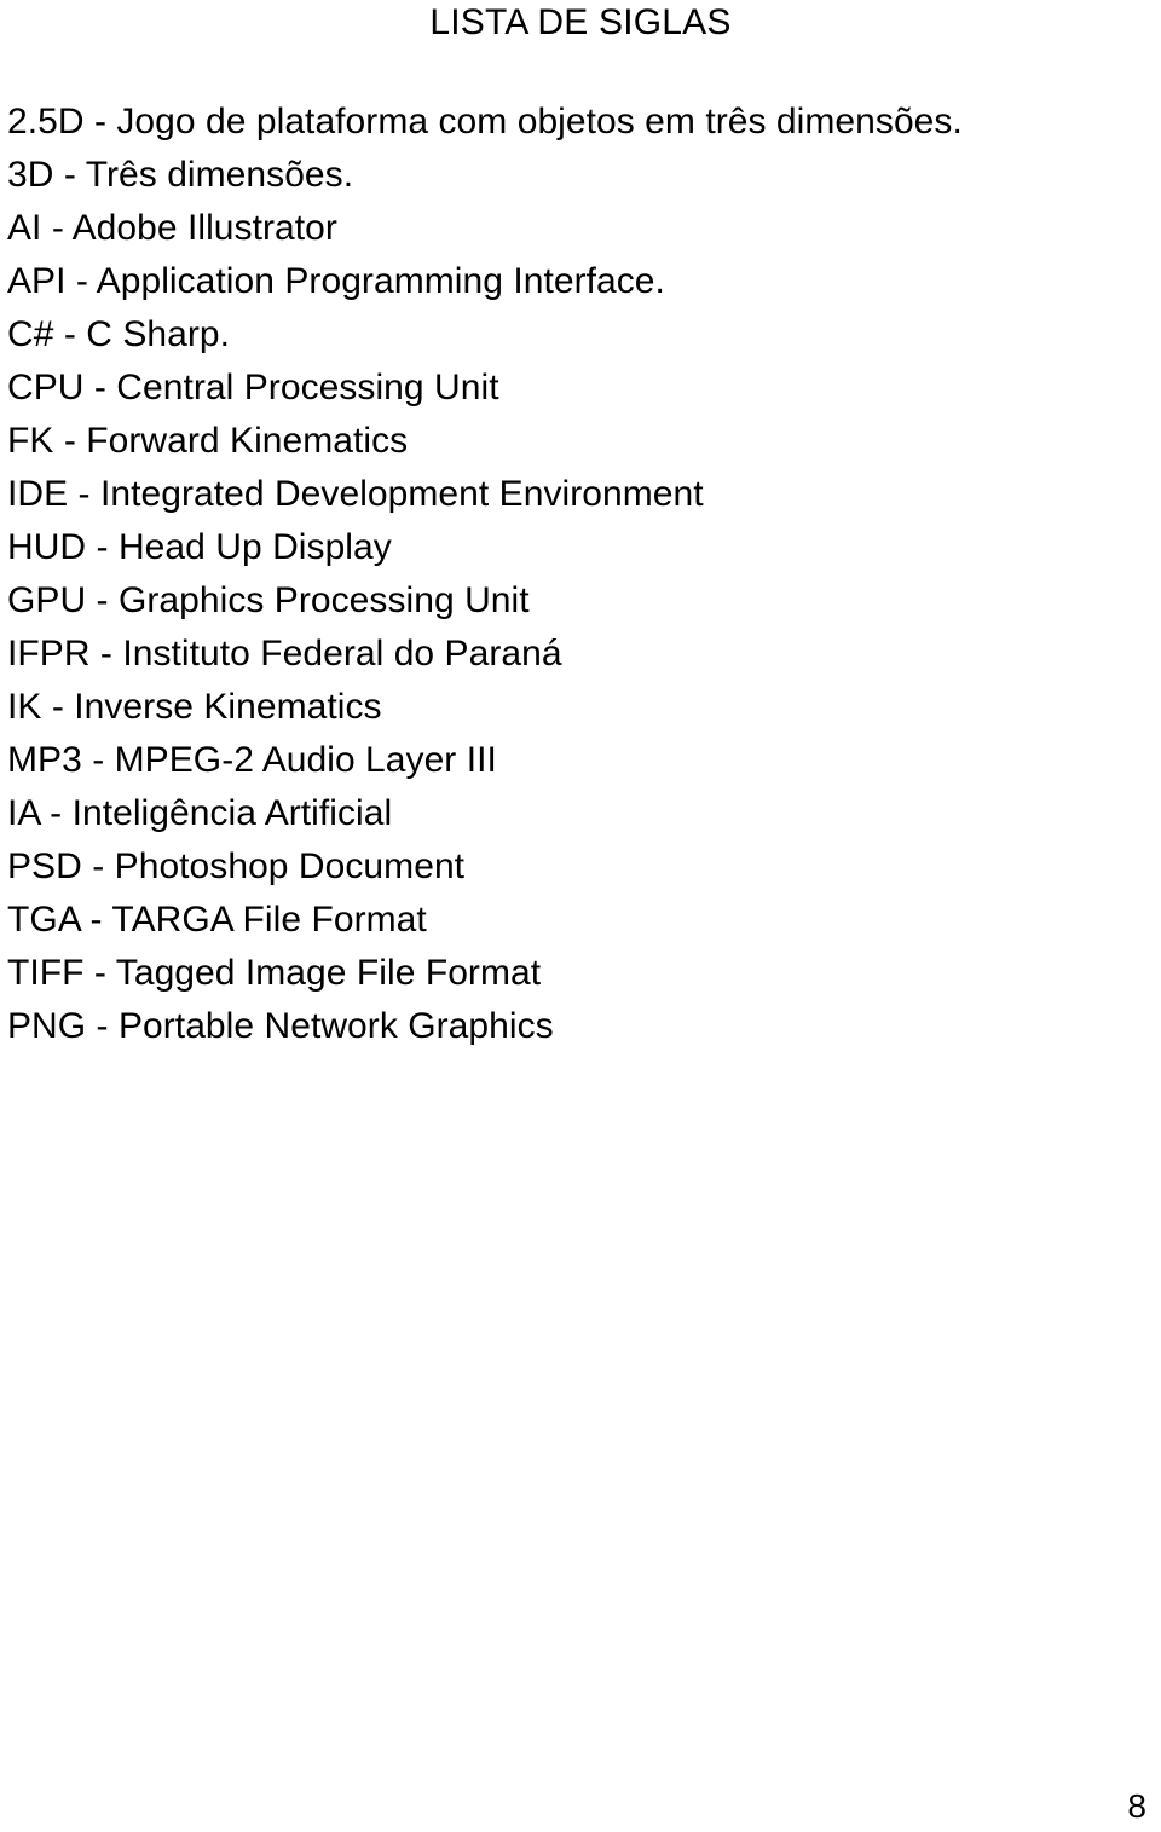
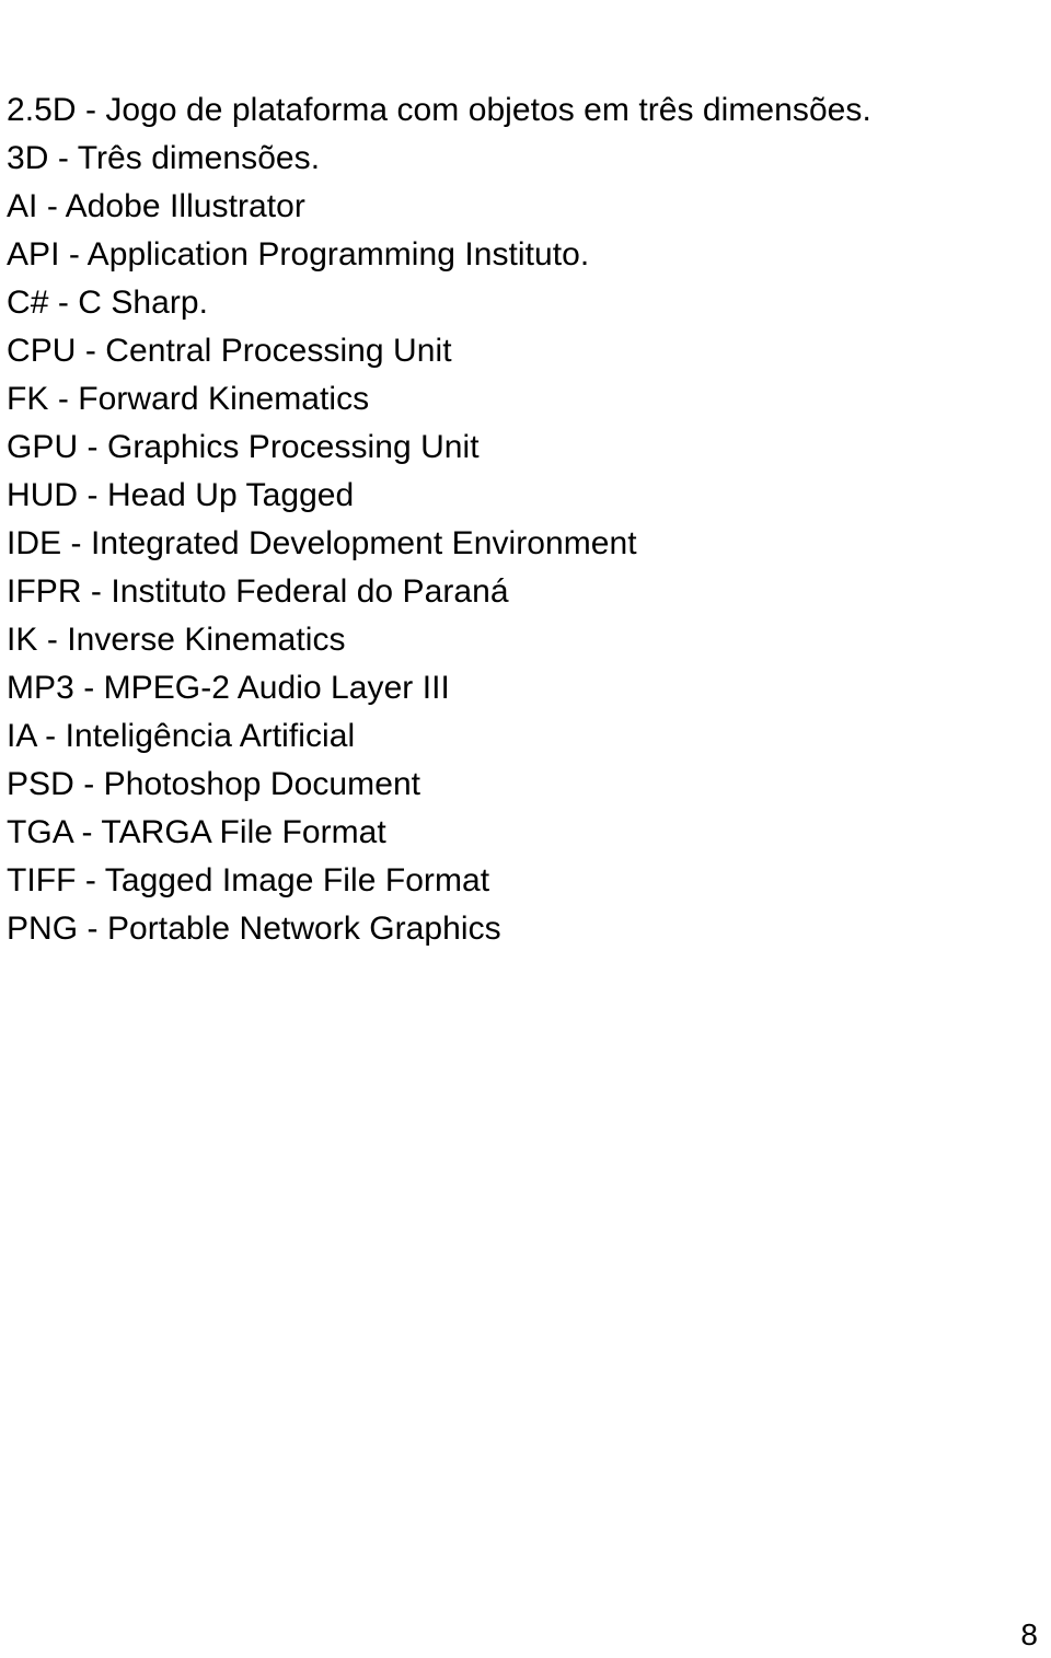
- LISTA DE SIGLAS
  2.5D - Jogo de plataforma com objetos em três dimensões.
  3D - Três dimensões.
  AI - Adobe Illustrator
- API - Application Programming Interface.
+ API - Application Programming Instituto.
  C# - C Sharp.
  CPU - Central Processing Unit
  FK - Forward Kinematics
- IDE - Integrated Development Environment
+ GPU - Graphics Processing Unit
- HUD - Head Up Display
+ HUD - Head Up Tagged
- GPU - Graphics Processing Unit
+ IDE - Integrated Development Environment
  IFPR - Instituto Federal do Paraná
  IK - Inverse Kinematics
  MP3 - MPEG-2 Audio Layer III
  IA - Inteligência Artificial
  PSD - Photoshop Document
  TGA - TARGA File Format
  TIFF - Tagged Image File Format
  PNG - Portable Network Graphics
  8
